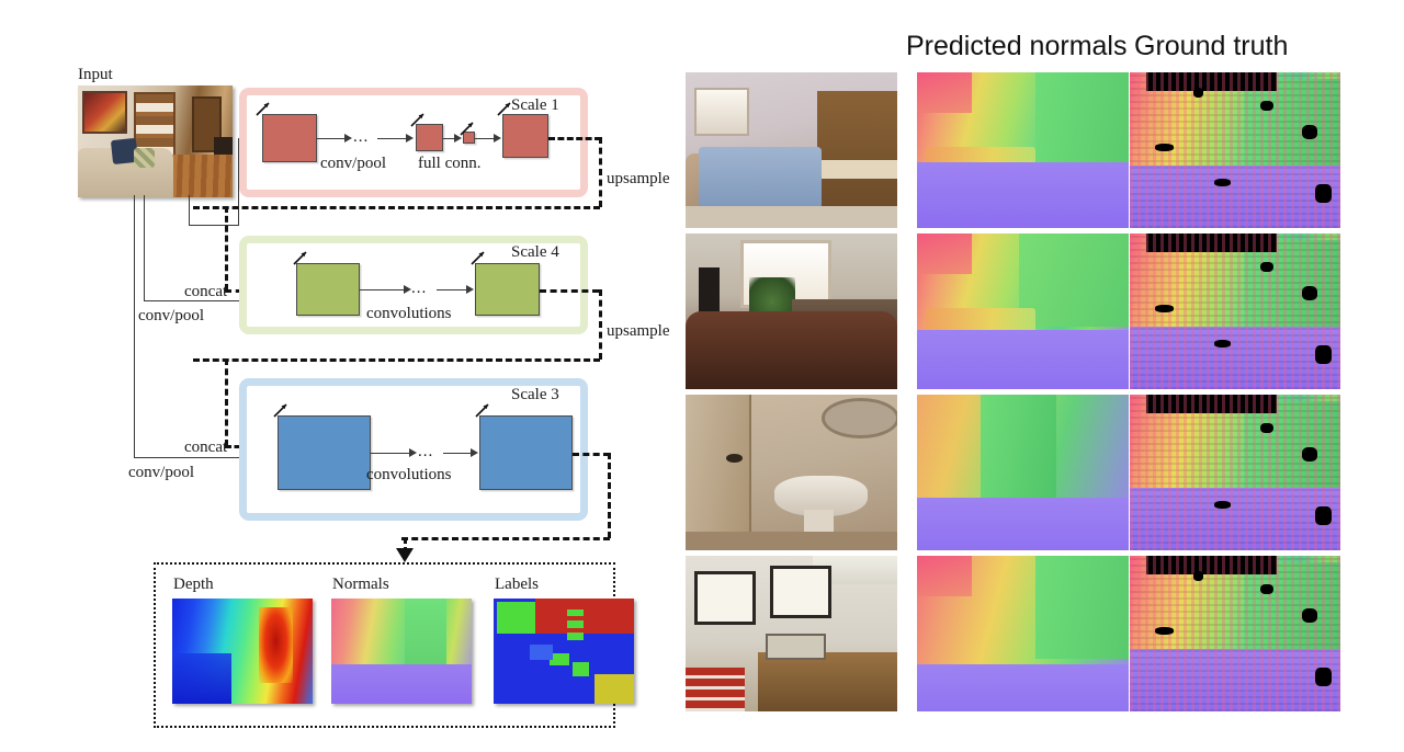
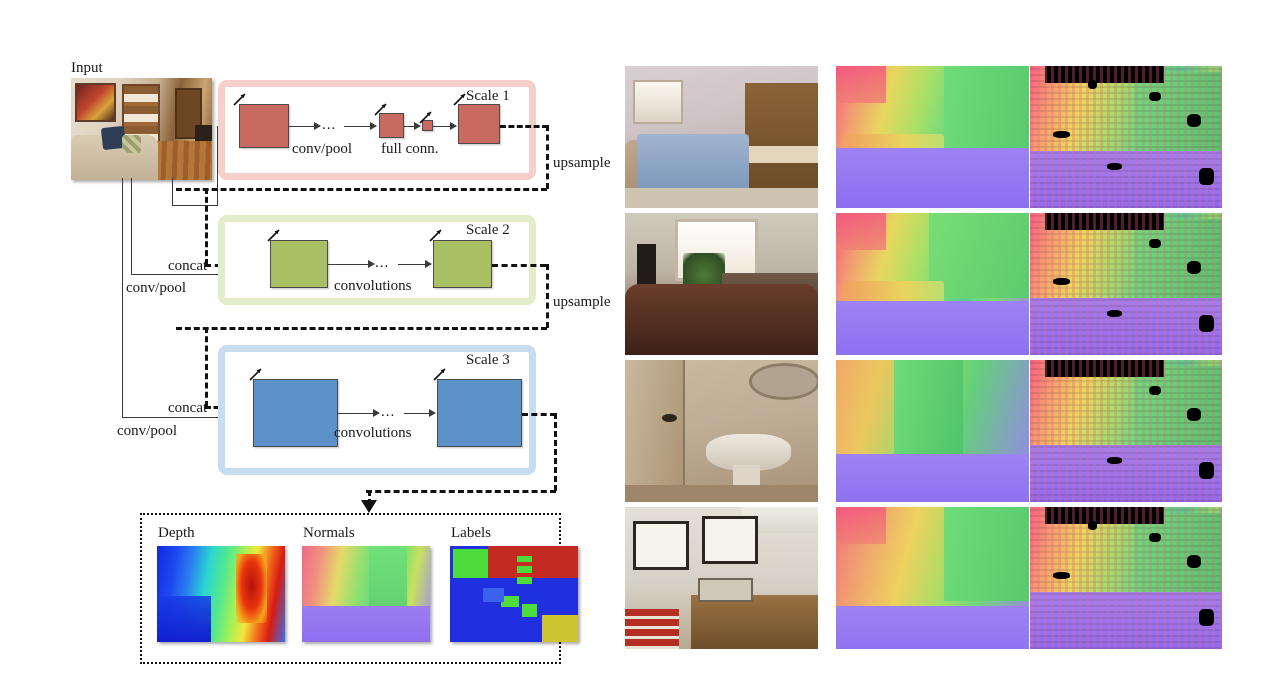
  Input
  conv/pool
  conv/pool
  Scale 1
  ...
  conv/pool
  full conn.
  concat
  upsample
- Scale 4
+ Scale 2
  ...
  convolutions
  concat
  upsample
  Scale 3
  ...
  convolutions
  Depth
  Normals
  Labels
- Predicted normals
- Ground truth
